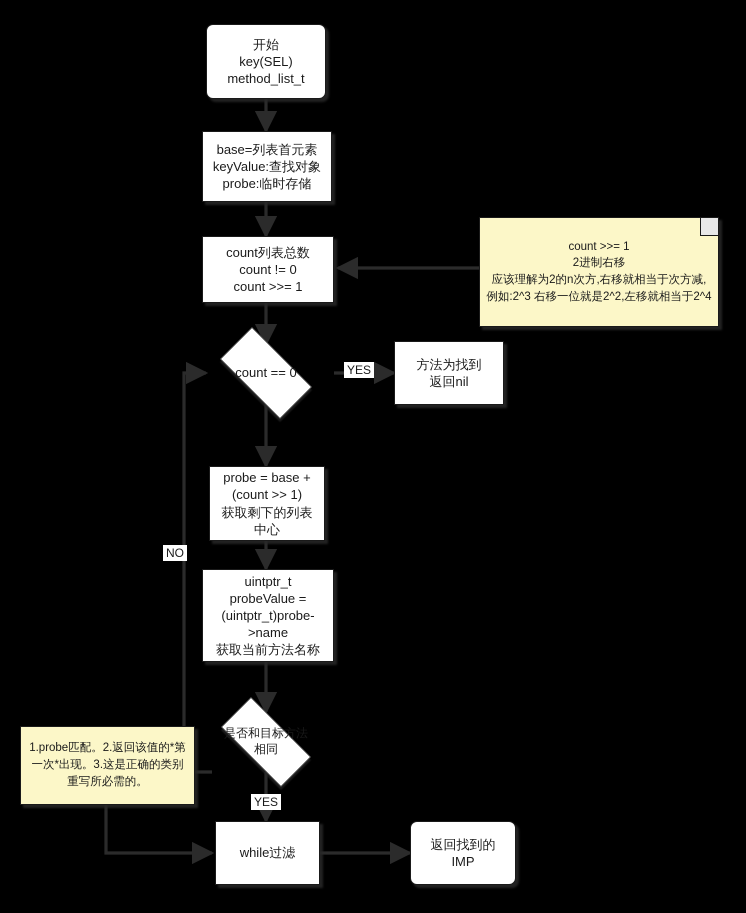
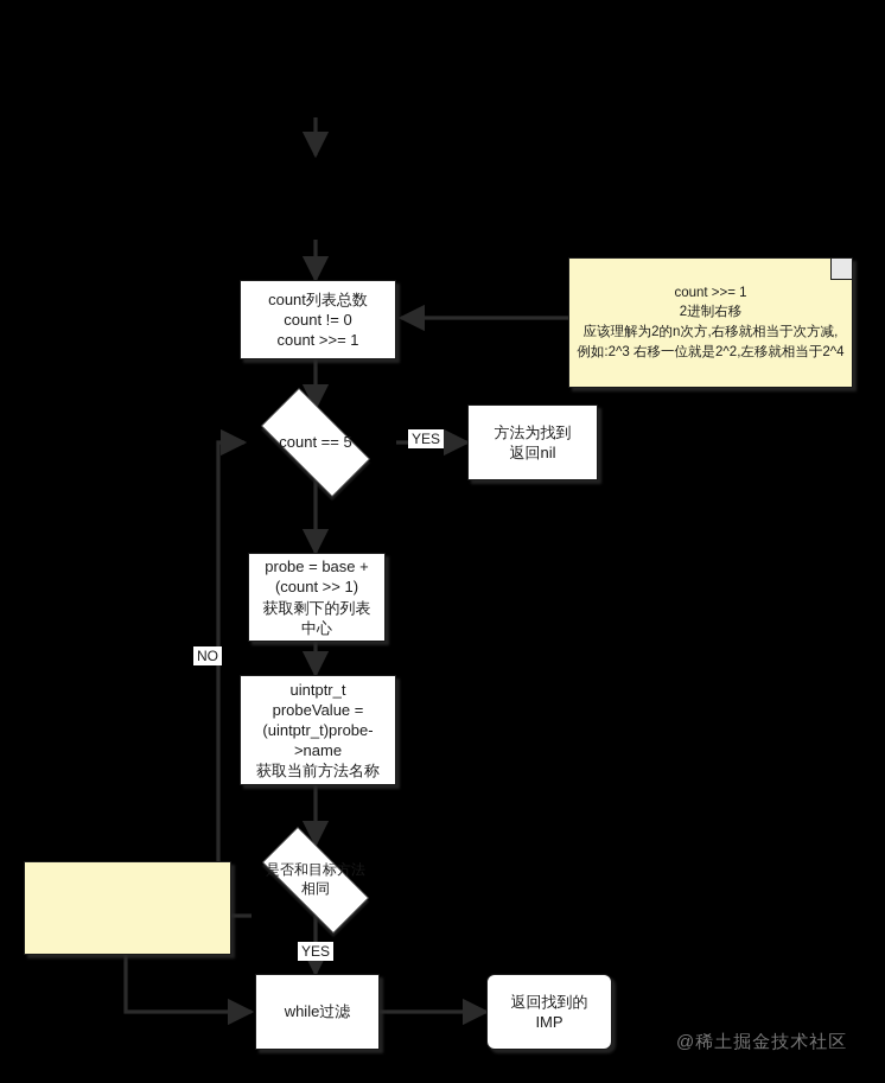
- 开始
- key(SEL)
- method_list_t
- base=列表首元素
- keyValue:查找对象
- probe:临时存储
  count列表总数
  count != 0
  count >>= 1
- count == 0
+ count == 5
  方法为找到
  返回nil
  probe = base +
  (count >> 1)
  获取剩下的列表
  中心
  uintptr_t
  probeValue =
  (uintptr_t)probe-
  >name
  获取当前方法名称
  是否和目标方法
  相同
  while过滤
  返回找到的
  IMP
  count >>= 1
  2进制右移
  应该理解为2的n次方,右移就相当于次方减,例如:2^3 右移一位就是2^2,左移就相当于2^4
- 1.probe匹配。2.返回该值的*第一次*出现。3.这是正确的类别重写所必需的。
  YES
  NO
  YES
+ @稀土掘金技术社区
